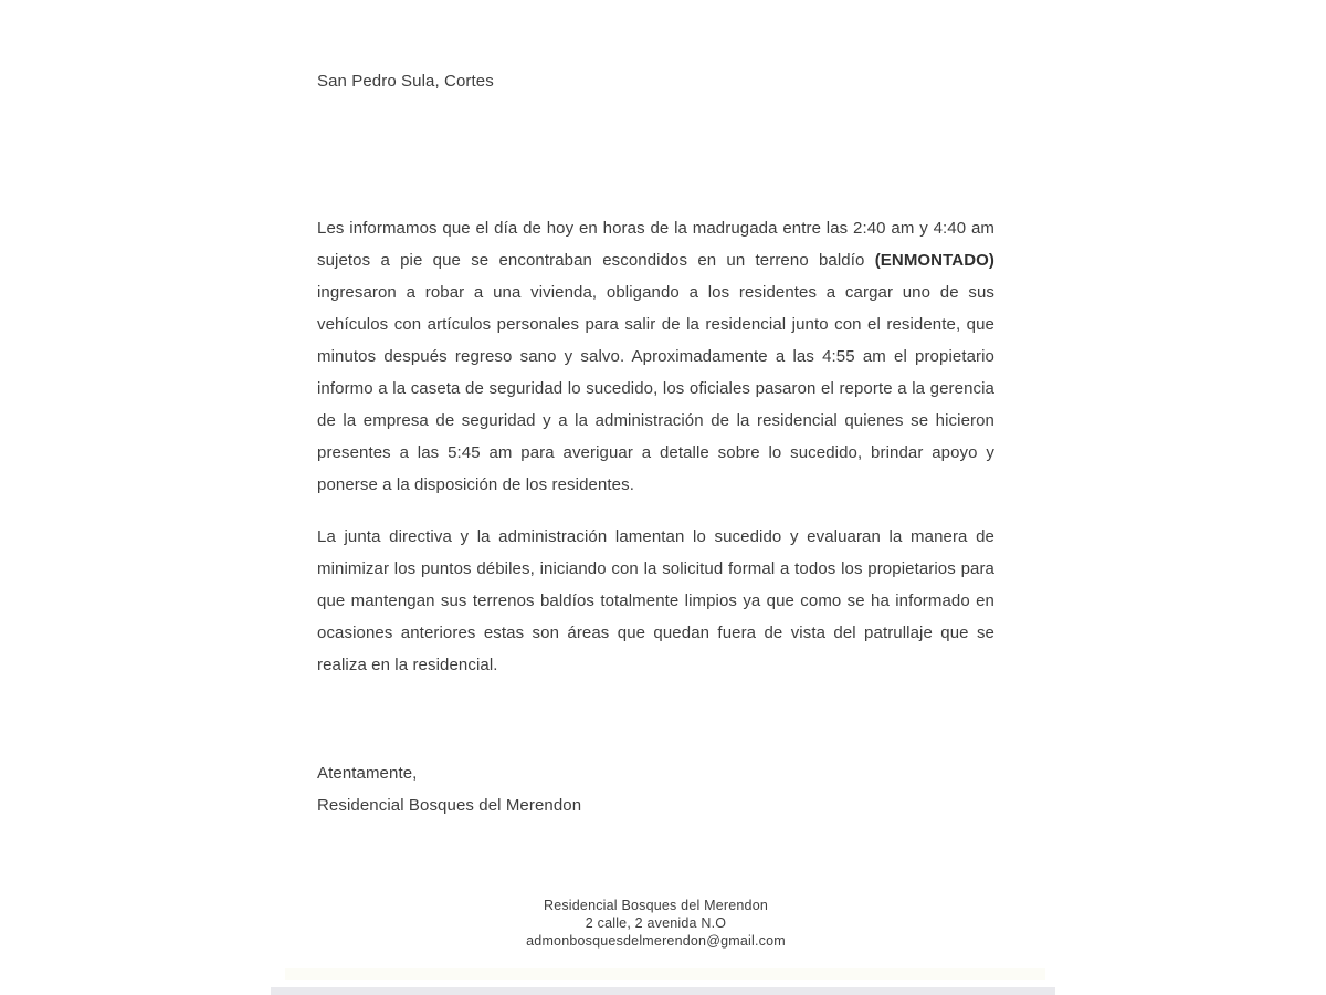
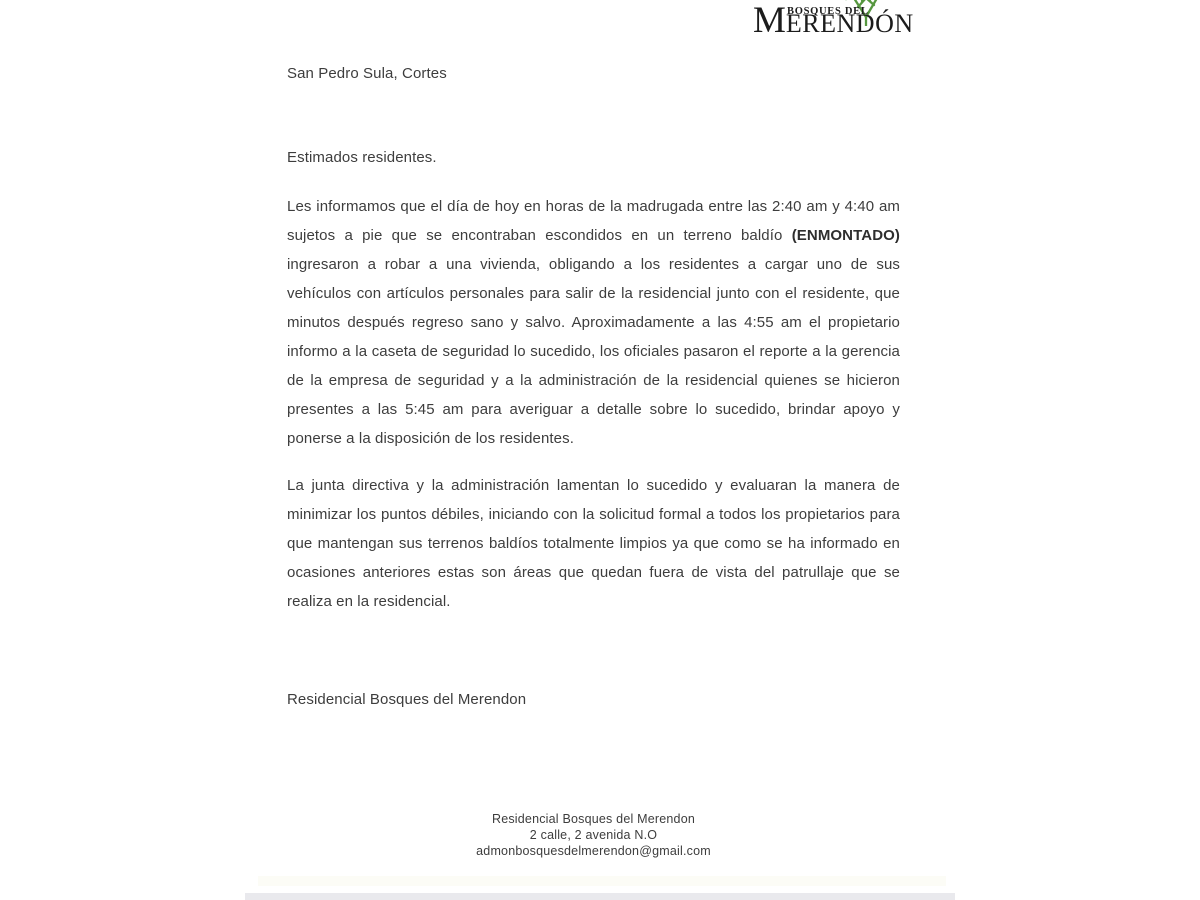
+ BOSQUES DEL
+ MERENDÓN
  San Pedro Sula, Cortes
+ Estimados residentes.
  Les informamos que el día de hoy en horas de la madrugada entre las 2:40 am y 4:40 am sujetos a pie que se encontraban escondidos en un terreno baldío (ENMONTADO) ingresaron a robar a una vivienda, obligando a los residentes a cargar uno de sus vehículos con artículos personales para salir de la residencial junto con el residente, que minutos después regreso sano y salvo. Aproximadamente a las 4:55 am el propietario informo a la caseta de seguridad lo sucedido, los oficiales pasaron el reporte a la gerencia de la empresa de seguridad y a la administración de la residencial quienes se hicieron presentes a las 5:45 am para averiguar a detalle sobre lo sucedido, brindar apoyo y ponerse a la disposición de los residentes.
  La junta directiva y la administración lamentan lo sucedido y evaluaran la manera de minimizar los puntos débiles, iniciando con la solicitud formal a todos los propietarios para que mantengan sus terrenos baldíos totalmente limpios ya que como se ha informado en ocasiones anteriores estas son áreas que quedan fuera de vista del patrullaje que se realiza en la residencial.
- Atentamente,
  Residencial Bosques del Merendon
  Residencial Bosques del Merendon
  2 calle, 2 avenida N.O
  admonbosquesdelmerendon@gmail.com
